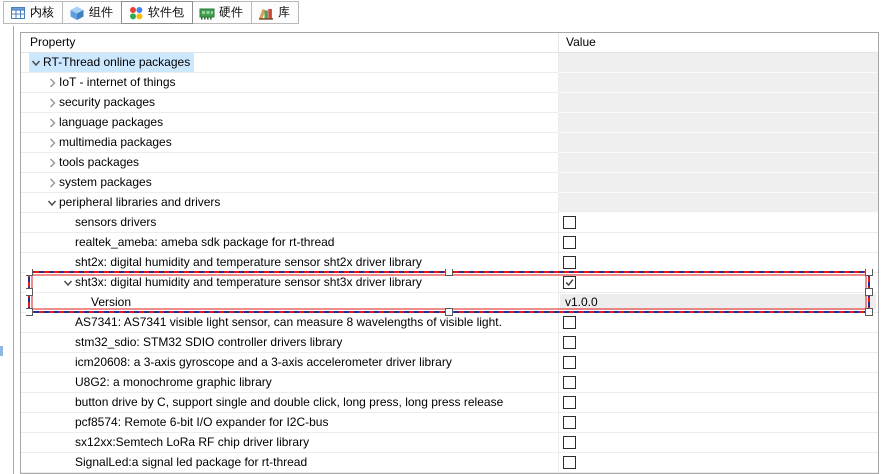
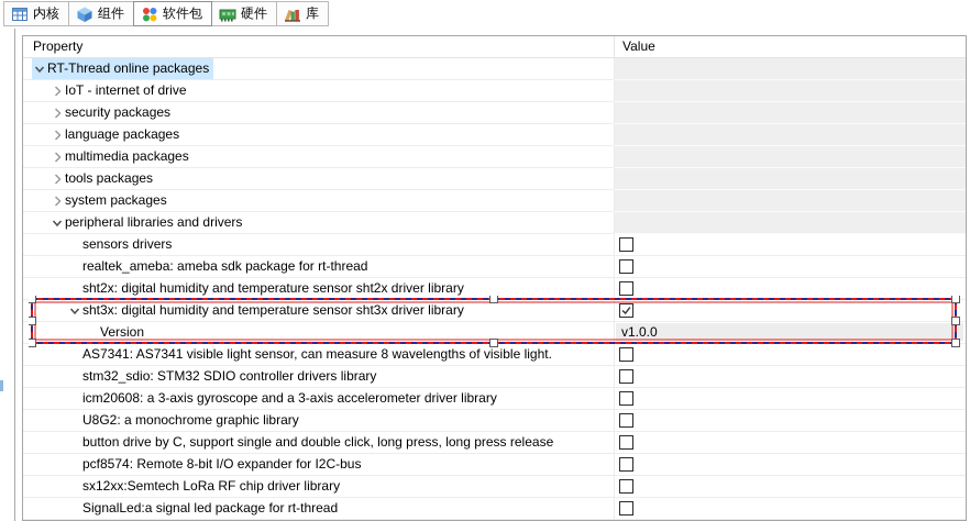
  内核
  组件
  软件包
  硬件
  库
  Property
  Value
  RT-Thread online packages
- IoT - internet of things
+ IoT - internet of drive
  security packages
  language packages
  multimedia packages
  tools packages
  system packages
  peripheral libraries and drivers
  sensors drivers
  realtek_ameba: ameba sdk package for rt-thread
  sht2x: digital humidity and temperature sensor sht2x driver library
  sht3x: digital humidity and temperature sensor sht3x driver library
  Version
  v1.0.0
  AS7341: AS7341 visible light sensor, can measure 8 wavelengths of visible light.
  stm32_sdio: STM32 SDIO controller drivers library
  icm20608: a 3-axis gyroscope and a 3-axis accelerometer driver library
  U8G2: a monochrome graphic library
  button drive by C, support single and double click, long press, long press release
- pcf8574: Remote 6-bit I/O expander for I2C-bus
+ pcf8574: Remote 8-bit I/O expander for I2C-bus
  sx12xx:Semtech LoRa RF chip driver library
  SignalLed:a signal led package for rt-thread
